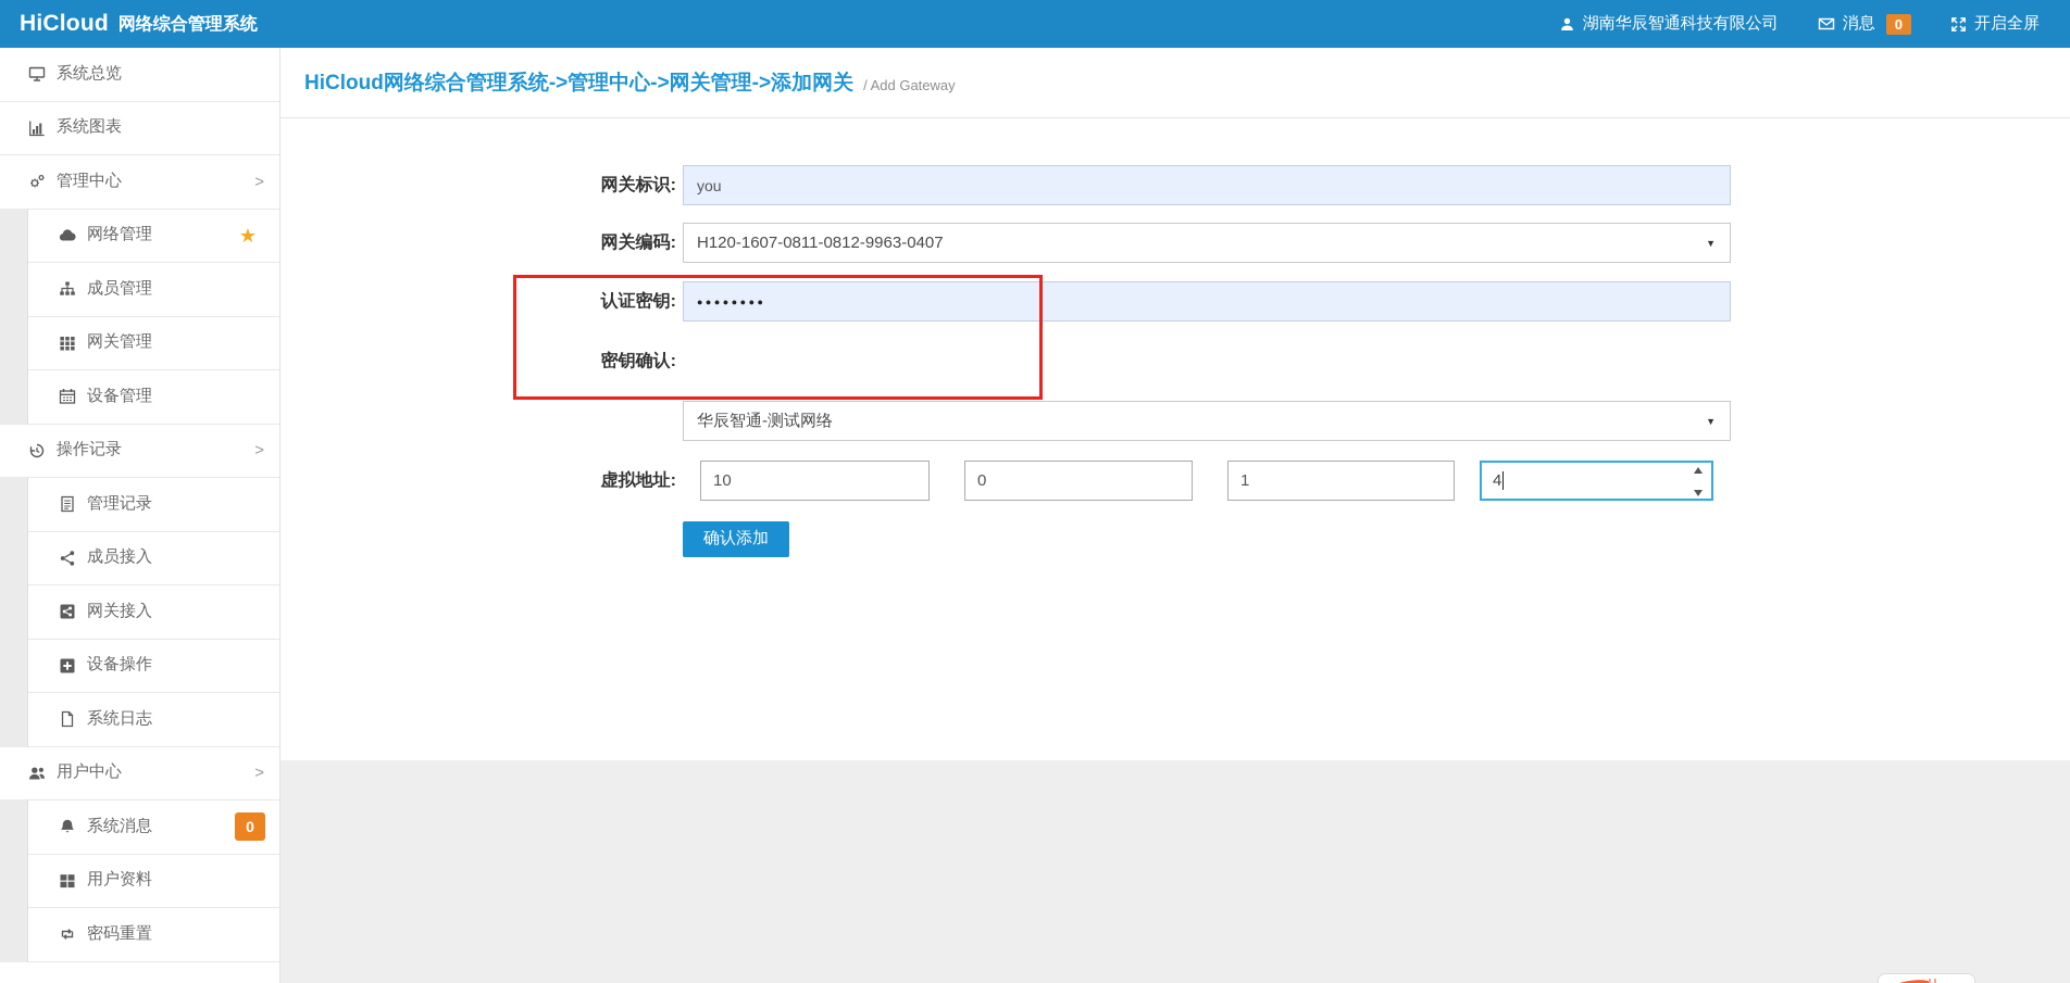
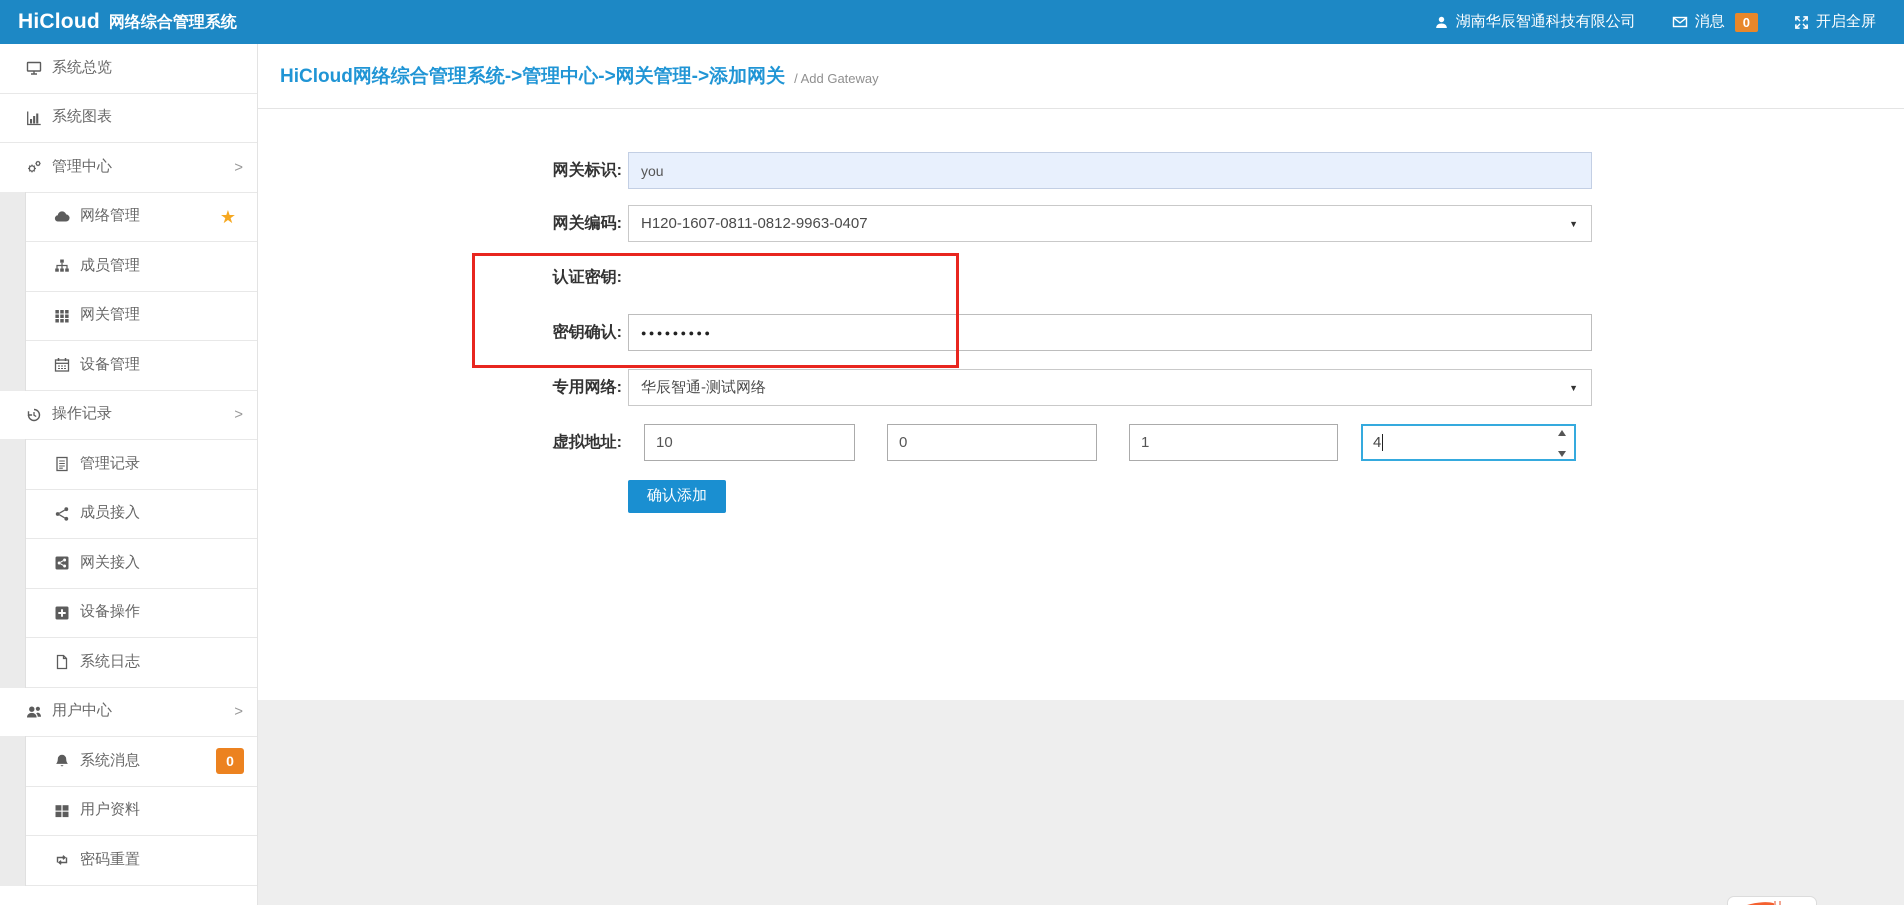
  HiCloud
  网络综合管理系统
  湖南华辰智通科技有限公司
  消息
  0
  开启全屏
  系统总览
  系统图表
  管理中心
  >
  网络管理
  ★
  成员管理
  网关管理
  设备管理
  操作记录
  >
  管理记录
  成员接入
  网关接入
  设备操作
  系统日志
  用户中心
  >
  系统消息
  0
  用户资料
  密码重置
  HiCloud网络综合管理系统->管理中心->网关管理->添加网关
  / Add Gateway
  网关标识:
  you
  网关编码:
  H120-1607-0811-0812-9963-0407
  ▼
  认证密钥:
- ●●●●●●●●
  密钥确认:
+ ●●●●●●●●●
+ 专用网络:
  华辰智通-测试网络
  ▼
  虚拟地址:
  10
  0
  1
  4
  确认添加
